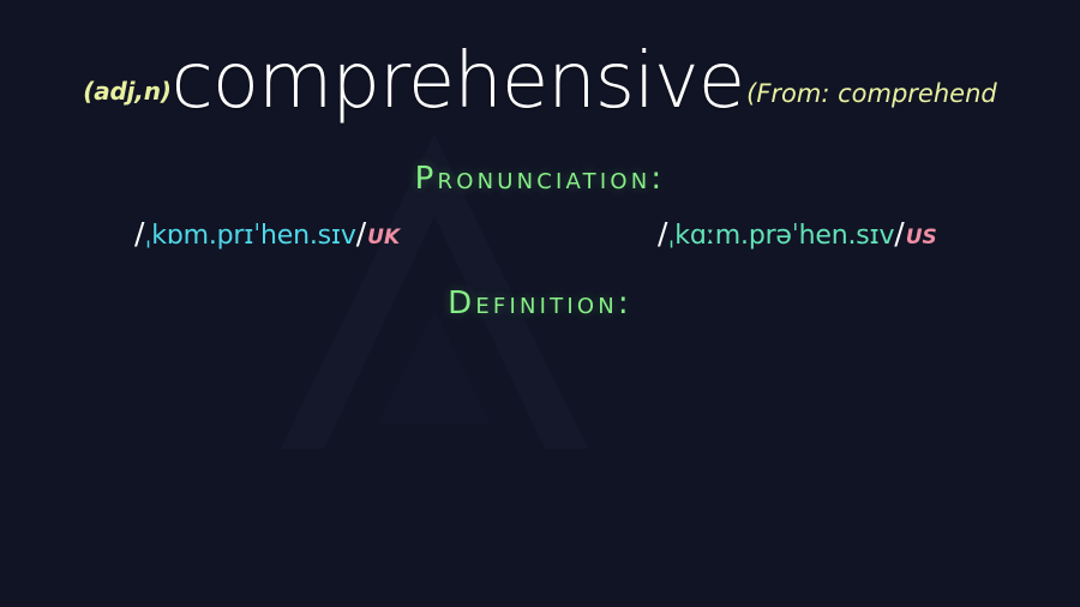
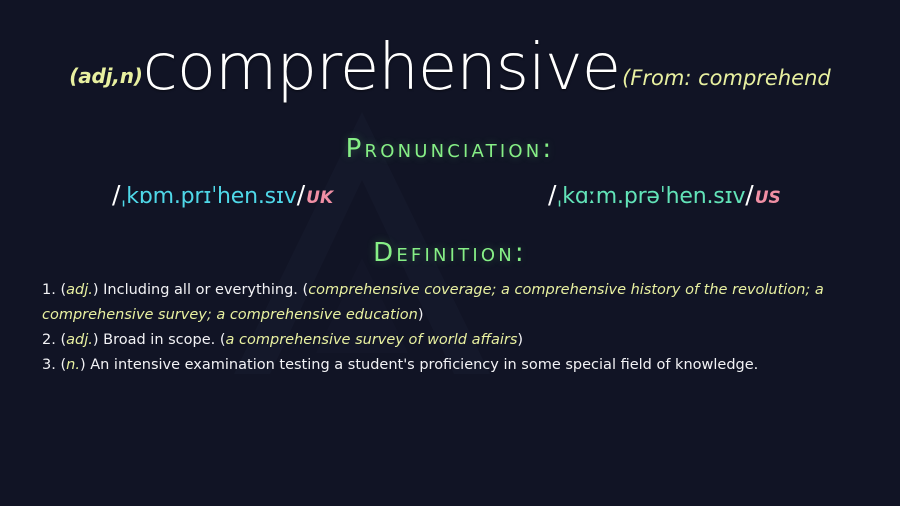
  (adj,n)
  comprehensive
  (From: comprehend
  Pronunciation:
  /ˌkɒm.prɪˈhen.sɪv/UK
  /ˌkɑːm.prəˈhen.sɪv/US
  Definition:
+ 1. (adj.) Including all or everything. (comprehensive coverage; a comprehensive history of the revolution; a comprehensive survey; a comprehensive education)
+ 2. (adj.) Broad in scope. (a comprehensive survey of world affairs)
+ 3. (n.) An intensive examination testing a student's proficiency in some special field of knowledge.
